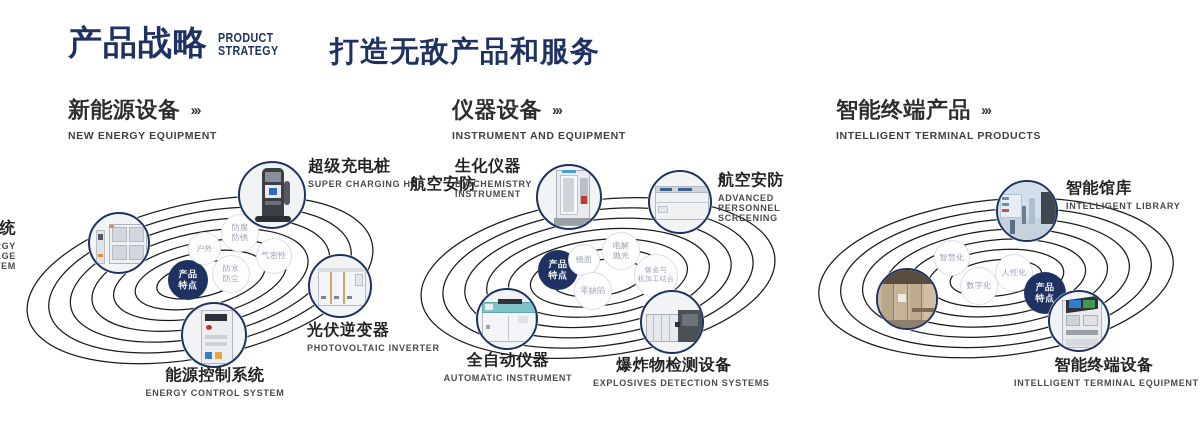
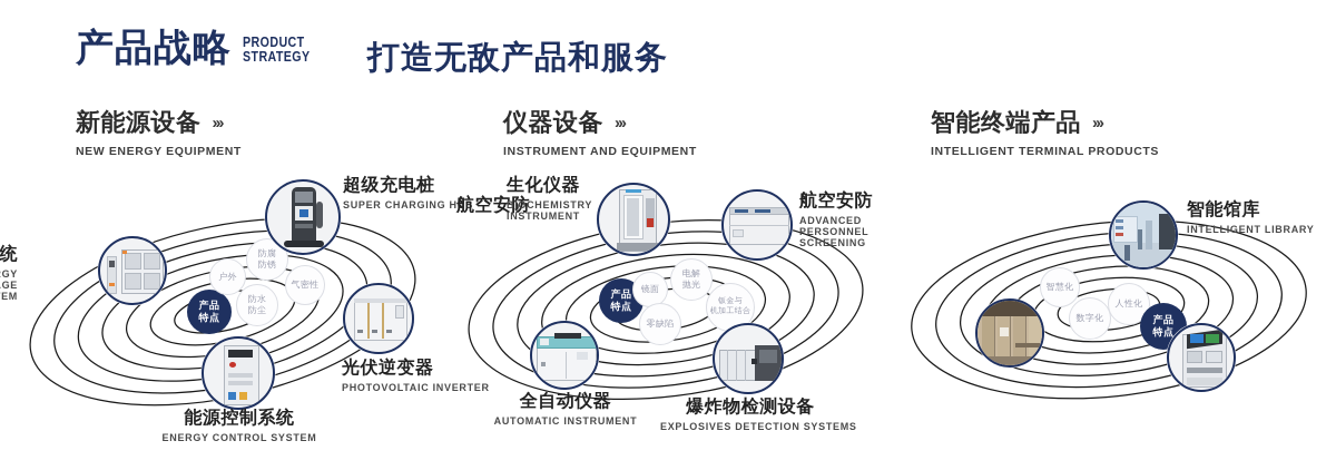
  产品战略
  PRODUCT
  STRATEGY
  打造无敌产品和服务
  新能源设备
  ›››
  NEW ENERGY EQUIPMENT
  仪器设备
  ›››
  INSTRUMENT AND EQUIPMENT
  智能终端产品
  ›››
  INTELLIGENT TERMINAL PRODUCTS
  产品
  特点
  户外
  防腐
  防锈
  气密性
  防水
  防尘
  超级充电桩
  SUPER CHARGING HUB
  光伏逆变器
  PHOTOVOLTAIC INVERTER
  能源控制系统
  ENERGY CONTROL SYSTEM
  产品
  特点
  镜面
  电解
  抛光
  零缺陷
  航空安防
  生化仪器
  BIOCHEMISTRY INSTRUMENT
  航空安防
  ADVANCED PERSONNEL SCREENING
  全自动仪器
  AUTOMATIC INSTRUMENT
  爆炸物检测设备
  EXPLOSIVES DETECTION SYSTEMS
  智慧化
  数字化
  人性化
  产品
  特点
  智能馆库
  INTELLIGENT LIBRARY
- 智能终端设备
- INTELLIGENT TERMINAL EQUIPMENT
